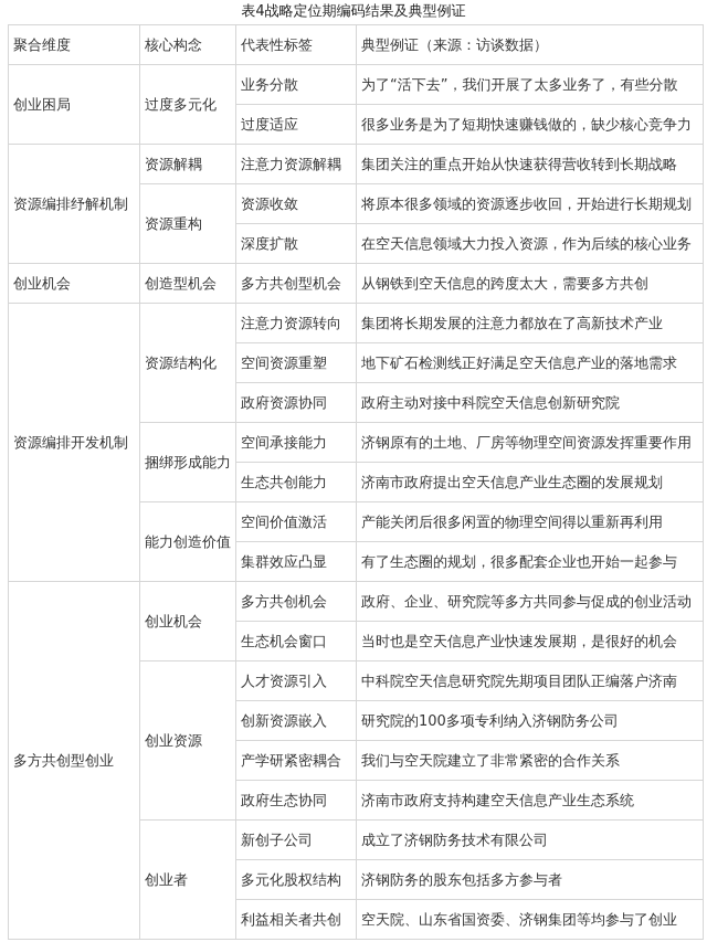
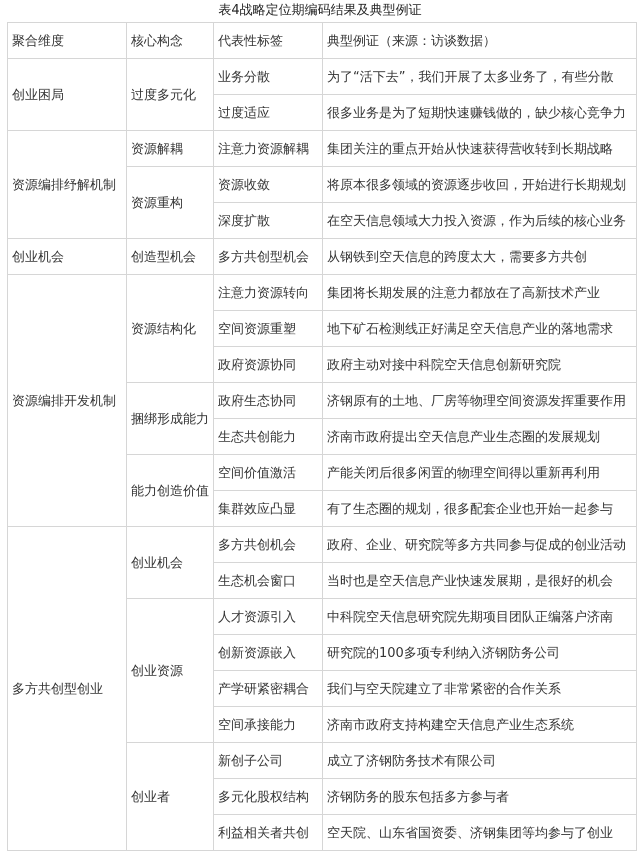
  表4战略定位期编码结果及典型例证
  聚合维度	核心构念	代表性标签	典型例证（来源：访谈数据）
  创业困局	过度多元化	业务分散	为了“活下去”，我们开展了太多业务了，有些分散
  过度适应	很多业务是为了短期快速赚钱做的，缺少核心竞争力
  资源编排纾解机制	资源解耦	注意力资源解耦	集团关注的重点开始从快速获得营收转到长期战略
  资源重构	资源收敛	将原本很多领域的资源逐步收回，开始进行长期规划
  深度扩散	在空天信息领域大力投入资源，作为后续的核心业务
  创业机会	创造型机会	多方共创型机会	从钢铁到空天信息的跨度太大，需要多方共创
  资源编排开发机制	资源结构化	注意力资源转向	集团将长期发展的注意力都放在了高新技术产业
  空间资源重塑	地下矿石检测线正好满足空天信息产业的落地需求
  政府资源协同	政府主动对接中科院空天信息创新研究院
- 捆绑形成能力	空间承接能力	济钢原有的土地、厂房等物理空间资源发挥重要作用
+ 捆绑形成能力	政府生态协同	济钢原有的土地、厂房等物理空间资源发挥重要作用
  生态共创能力	济南市政府提出空天信息产业生态圈的发展规划
  能力创造价值	空间价值激活	产能关闭后很多闲置的物理空间得以重新再利用
  集群效应凸显	有了生态圈的规划，很多配套企业也开始一起参与
  多方共创型创业	创业机会	多方共创机会	政府、企业、研究院等多方共同参与促成的创业活动
  生态机会窗口	当时也是空天信息产业快速发展期，是很好的机会
  创业资源	人才资源引入	中科院空天信息研究院先期项目团队正编落户济南
  创新资源嵌入	研究院的100多项专利纳入济钢防务公司
  产学研紧密耦合	我们与空天院建立了非常紧密的合作关系
- 政府生态协同	济南市政府支持构建空天信息产业生态系统
+ 空间承接能力	济南市政府支持构建空天信息产业生态系统
  创业者	新创子公司	成立了济钢防务技术有限公司
  多元化股权结构	济钢防务的股东包括多方参与者
  利益相关者共创	空天院、山东省国资委、济钢集团等均参与了创业
